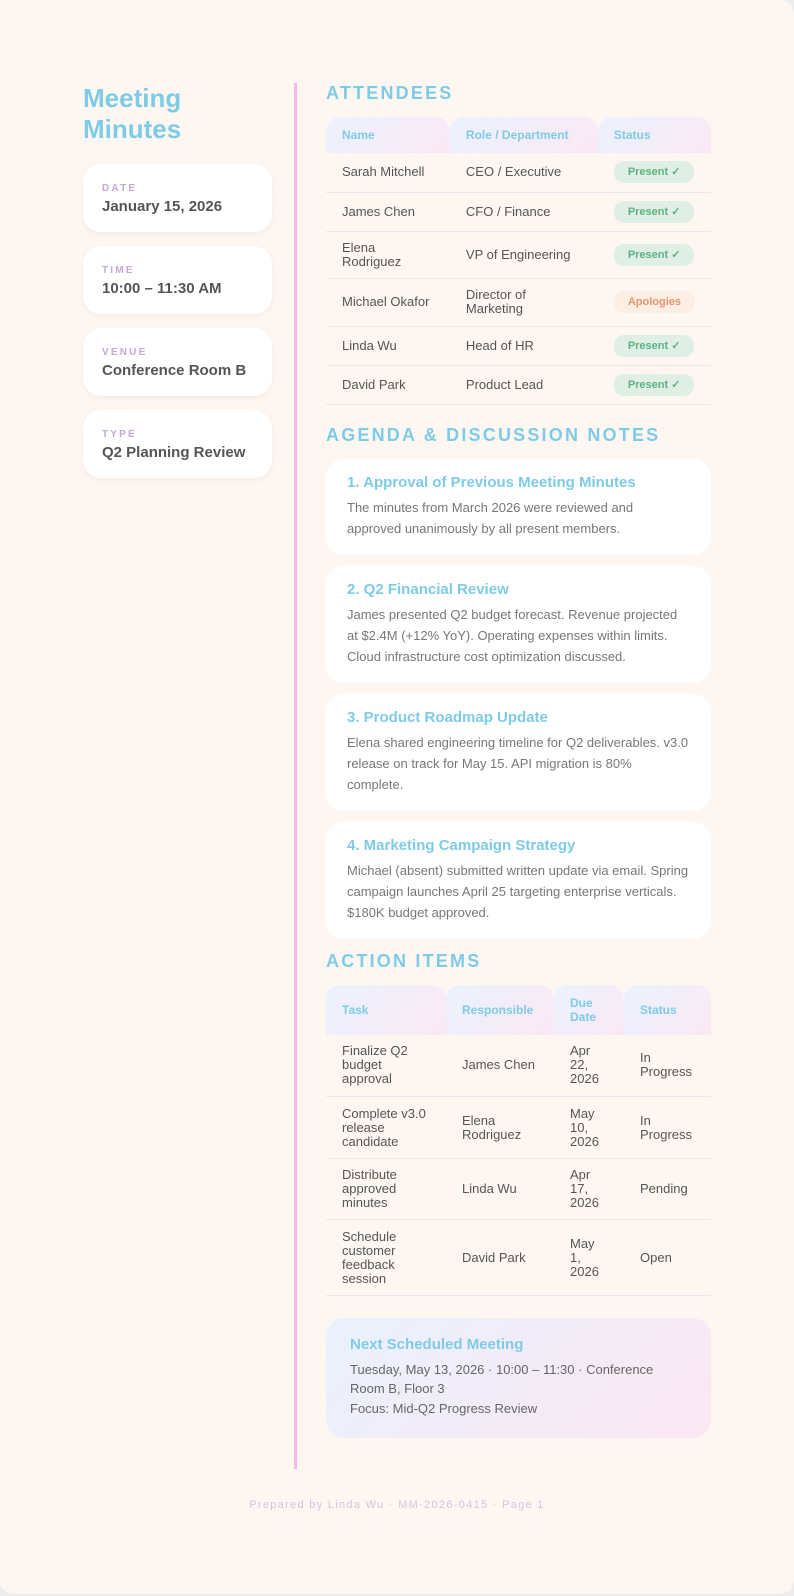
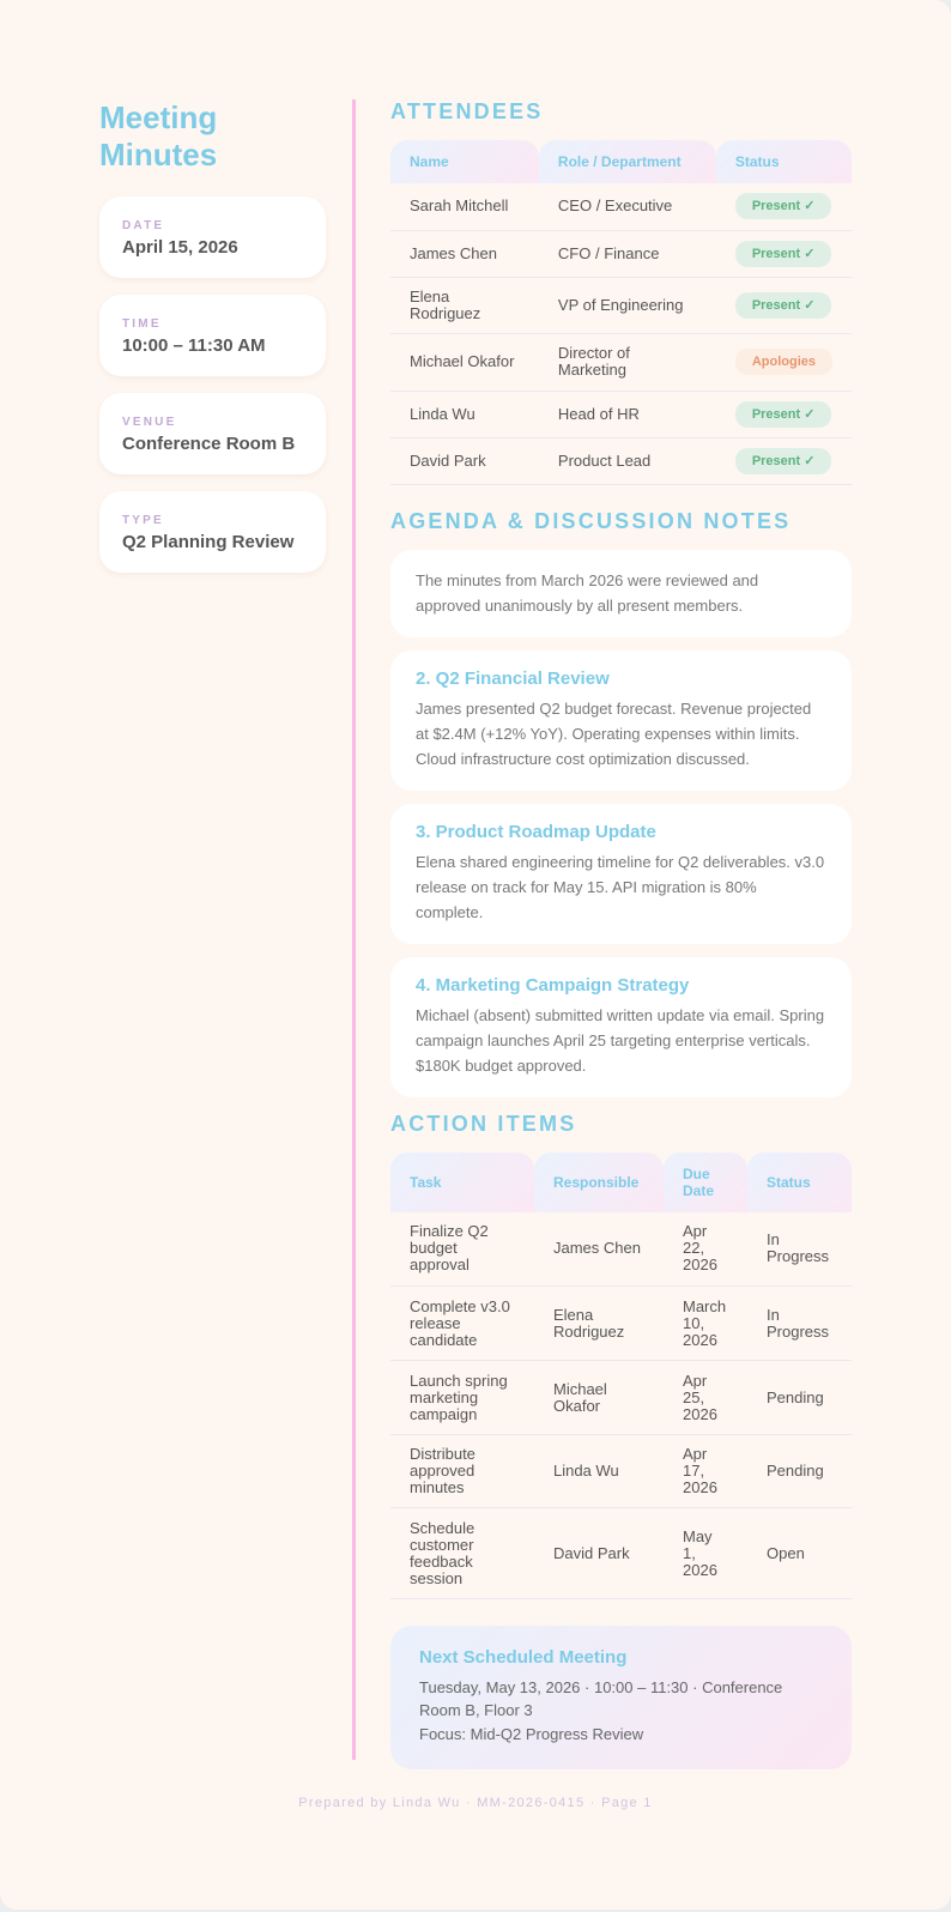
  Meeting
  Minutes
  DATE
- January 15, 2026
+ April 15, 2026
  TIME
  10:00 – 11:30 AM
  VENUE
  Conference Room B
  TYPE
  Q2 Planning Review
  ATTENDEES
  Name	Role / Department	Status
  Sarah Mitchell	CEO / Executive	Present ✓
  James Chen	CFO / Finance	Present ✓
  Elena Rodriguez	VP of Engineering	Present ✓
  Michael Okafor	Director of Marketing	Apologies
  Linda Wu	Head of HR	Present ✓
  David Park	Product Lead	Present ✓
  AGENDA & DISCUSSION NOTES
- 1. Approval of Previous Meeting Minutes
  The minutes from March 2026 were reviewed and approved unanimously by all present members.
  2. Q2 Financial Review
  James presented Q2 budget forecast. Revenue projected at $2.4M (+12% YoY). Operating expenses within limits. Cloud infrastructure cost optimization discussed.
  3. Product Roadmap Update
  Elena shared engineering timeline for Q2 deliverables. v3.0 release on track for May 15. API migration is 80% complete.
  4. Marketing Campaign Strategy
  Michael (absent) submitted written update via email. Spring campaign launches April 25 targeting enterprise verticals. $180K budget approved.
  ACTION ITEMS
  Task	Responsible	Due Date	Status
  Finalize Q2 budget approval	James Chen	Apr 22, 2026	In Progress
- Complete v3.0 release candidate	Elena Rodriguez	May 10, 2026	In Progress
+ Complete v3.0 release candidate	Elena Rodriguez	March 10, 2026	In Progress
+ Launch spring marketing campaign	Michael Okafor	Apr 25, 2026	Pending
  Distribute approved minutes	Linda Wu	Apr 17, 2026	Pending
  Schedule customer feedback session	David Park	May 1, 2026	Open
  Next Scheduled Meeting
  Tuesday, May 13, 2026 · 10:00 – 11:30 · Conference Room B, Floor 3
  Focus: Mid-Q2 Progress Review
  Prepared by Linda Wu · MM-2026-0415 · Page 1
